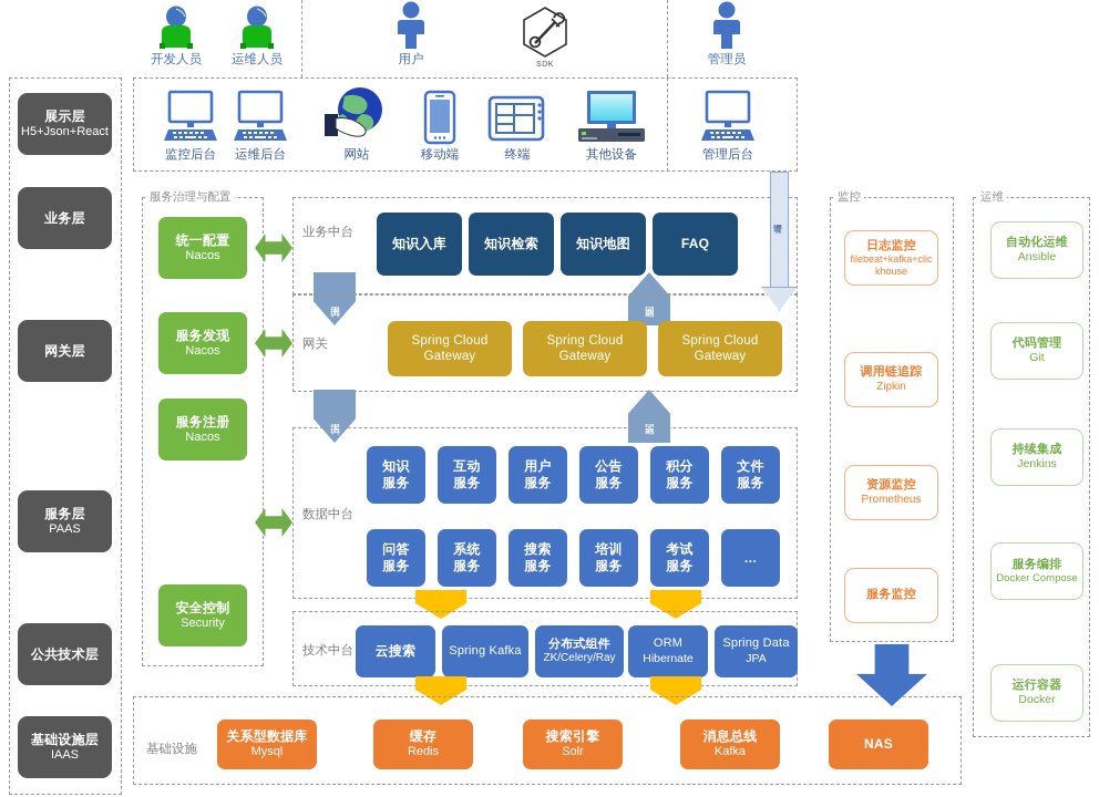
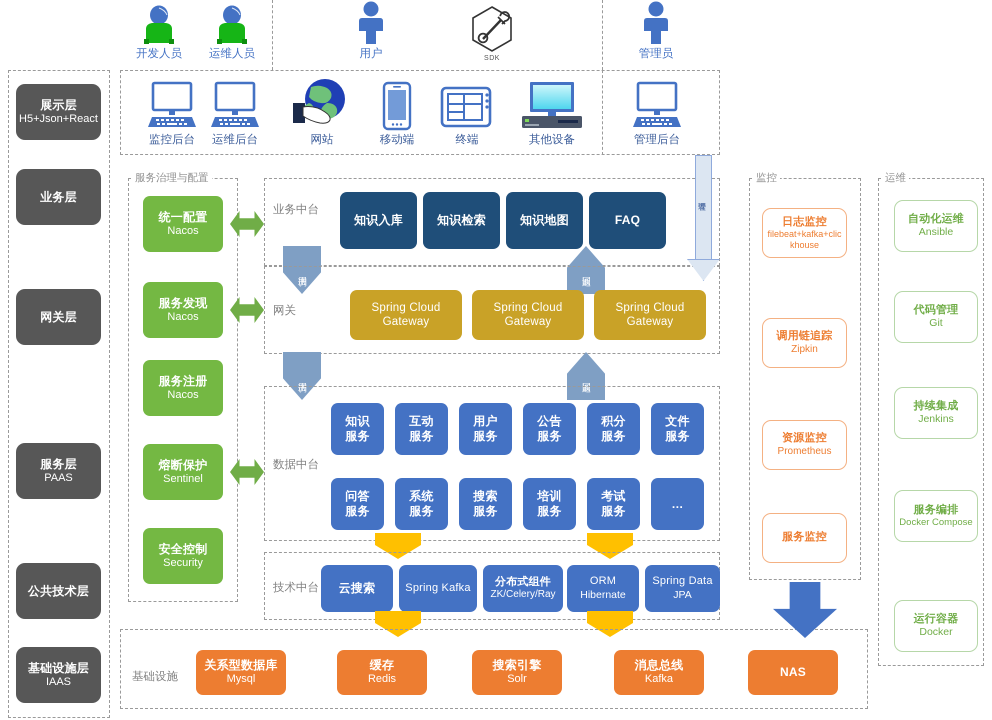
  开发人员
  运维人员
  用户
  管理员
  展示层
  H5+Json+React
  业务层
  网关层
  服务层
  PAAS
  公共技术层
  基础设施层
  IAAS
  监控后台
  运维后台
  网站
  移动端
  终端
  其他设备
  管理后台
  服务治理与配置
  统一配置
  Nacos
  服务发现
  Nacos
  服务注册
  Nacos
+ 熔断保护
+ Sentinel
  安全控制
  Security
  业务中台
  知识入库
  知识检索
  知识地图
  FAQ
  网关
  Spring Cloud Gateway
  Spring Cloud Gateway
  Spring Cloud Gateway
  数据中台
  知识
  服务
  互动
  服务
  用户
  服务
  公告
  服务
  积分
  服务
  文件
  服务
  问答
  服务
  系统
  服务
  搜索
  服务
  培训
  服务
  考试
  服务
  …
  技术中台
  云搜索
  Spring Kafka
  分布式组件
  ZK/Celery/Ray
  ORM
  Hibernate
  Spring Data
  JPA
  基础设施
  关系型数据库
  Mysql
  缓存
  Redis
  搜索引擎
  Solr
  消息总线
  Kafka
  NAS
  监控
  日志监控
  filebeat+kafka+clickhouse
  调用链追踪
  Zipkin
  资源监控
  Prometheus
  服务监控
  运维
  自动化运维
  Ansible
  代码管理
  Git
  持续集成
  Jenkins
  服务编排
  Docker Compose
  运行容器
  Docker
